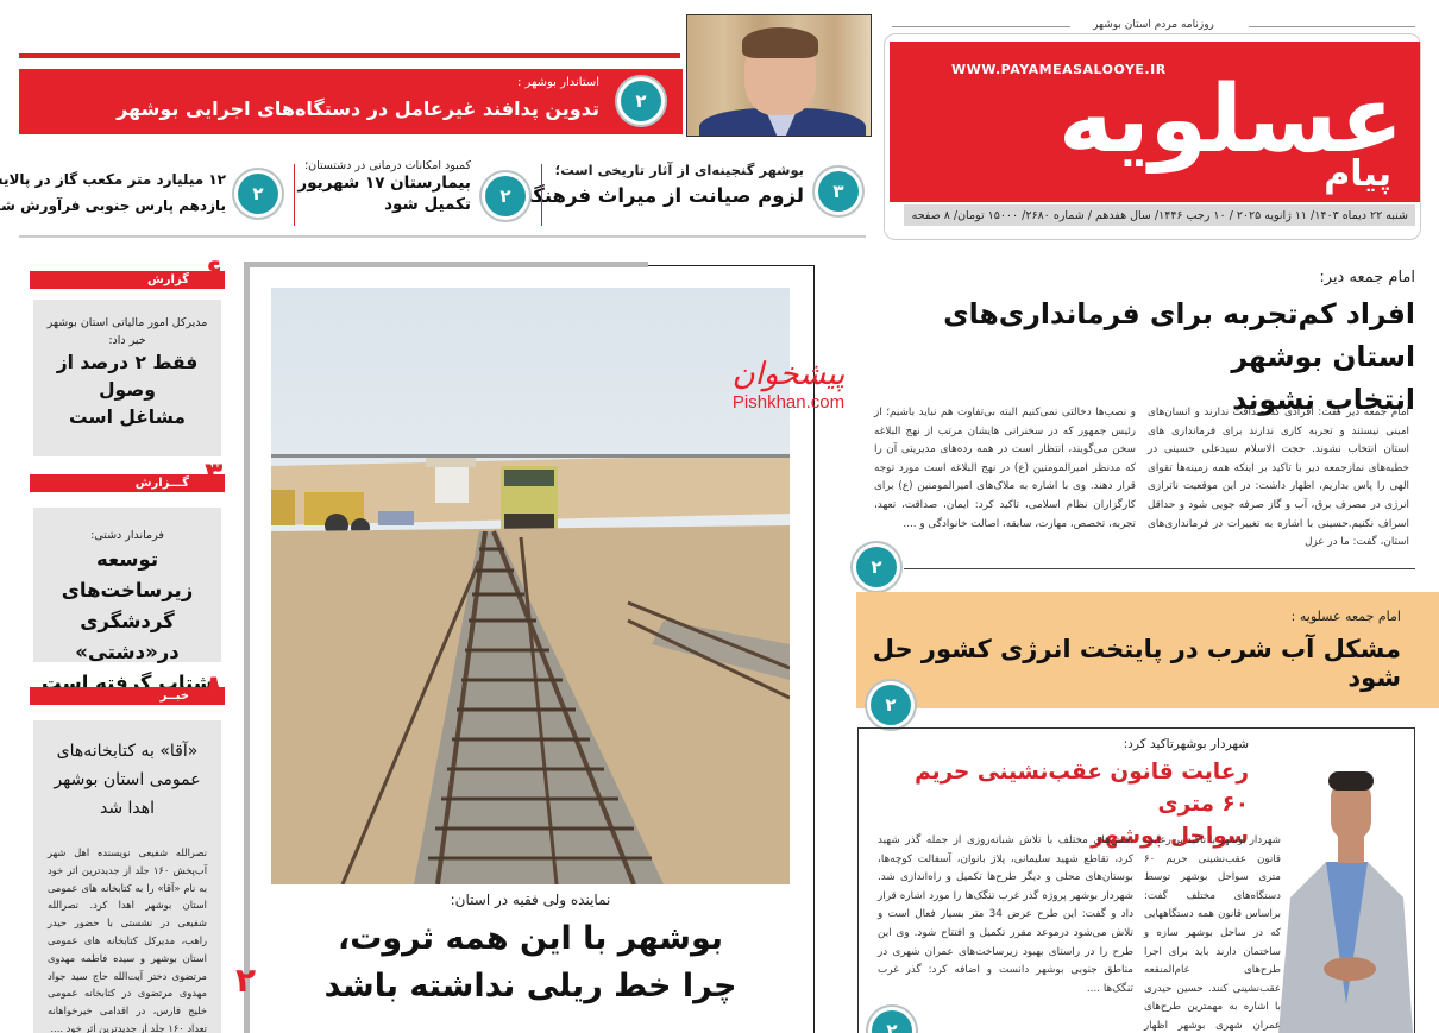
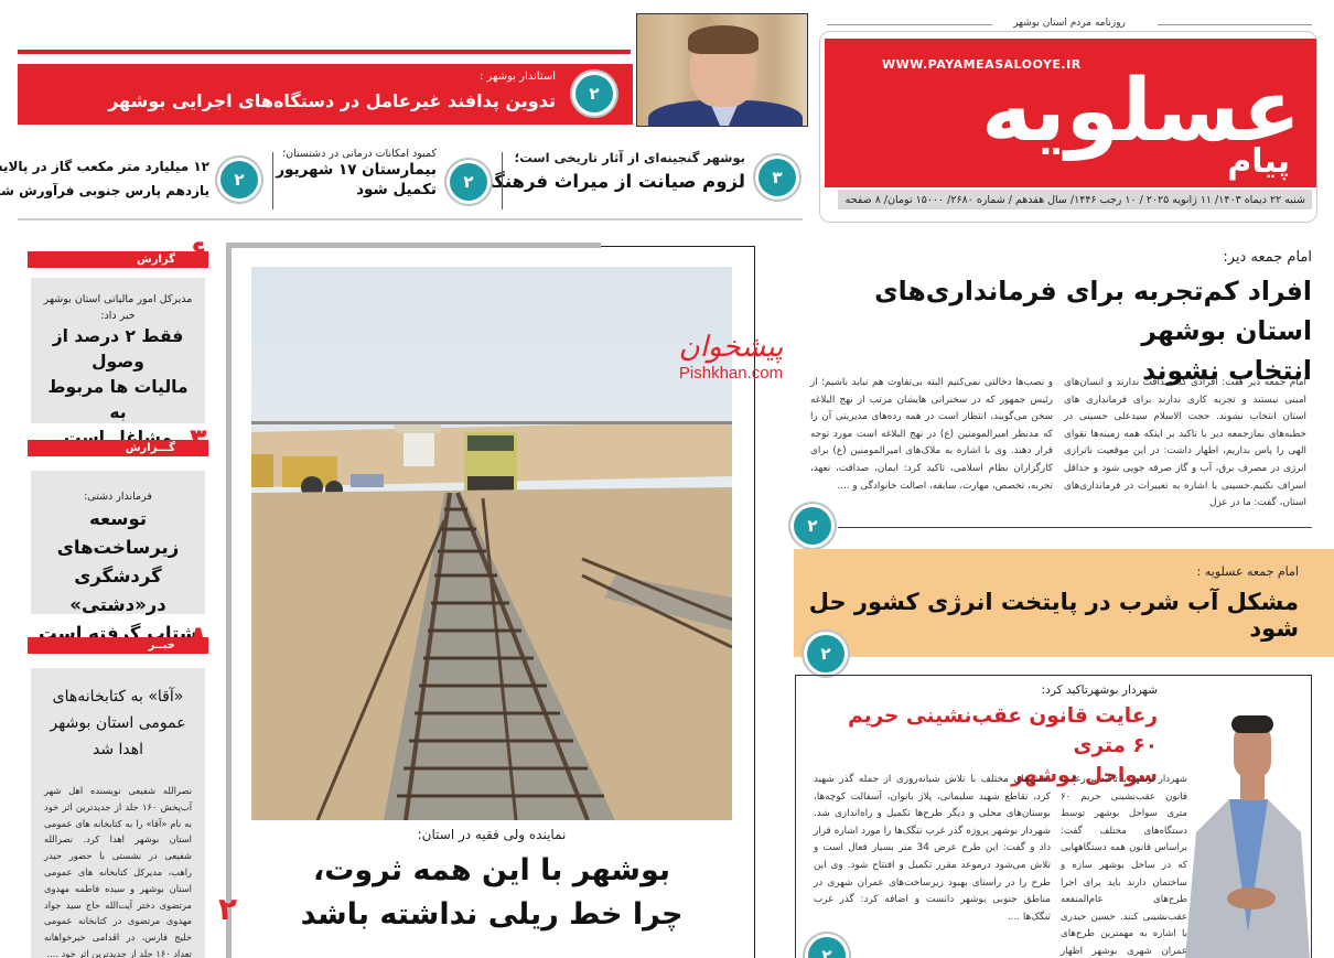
  روزنامه مردم استان بوشهر
  WWW.PAYAMEASALOOYE.IR
  عسلویه
  پیام
  شنبه ۲۲ دیماه ۱۴۰۳/ ۱۱ ژانویه ۲۰۲۵ / ۱۰ رجب ۱۴۴۶/ سال هفدهم / شماره ۲۶۸۰/ ۱۵۰۰۰ تومان/ ۸ صفحه
  ۲
  استاندار بوشهر :
  تدوین پدافند غیرعامل در دستگاههای اجرایی بوشهر
  ۳
  بوشهر گنجینه‌ای از آثار تاریخی است؛
  لزوم صیانت از میراث فرهنگ
  ۲
  کمبود امکانات درمانی در دشتستان؛
  بیمارستان ۱۷ شهریور
  تکمیل شود
  ۲
  ۱۲ میلیارد متر مکعب گاز در پالای
  یازدهم پارس جنوبی فرآورش ش
  ۶
  گزارش
  مدیرکل امور مالیاتی استان بوشهر
  خبر داد:
  فقط ۲ درصد از وصول
+ مالیات ها مربوط به
  مشاغل است
  ۳
  گـــزارش
  فرماندار دشتی:
  توسعه زیرساخت‌های
  گردشگری در«دشتی»
  شتاب گرفته است
  ۸
  خبــر
  «آقا» به کتابخانه‌های
  عمومی استان بوشهر
  اهدا شد
  نصرالله شفیعی نویسنده اهل شهر آب‌پخش ۱۶۰ جلد از جدیدترین اثر خود به نام «آقا» را به کتابخانه های عمومی استان بوشهر اهدا کرد. نصرالله شفیعی در نشستی با حضور حیدر راهب، مدیرکل کتابخانه های عمومی استان بوشهر و سیده فاطمه مهدوی مرتضوی دختر آیت‌الله حاج سید جواد مهدوی مرتضوی در کتابخانه عمومی خلیج فارس، در اقدامی خیرخواهانه تعداد ۱۶۰ جلد از جدیدترین اثر خود ....
  پیشخوان
  Pishkhan.com
  نماینده ولی فقیه در استان:
  بوشهر با این همه ثروت،
  چرا خط ریلی نداشته باشد
  ۲
  امام جمعه دیر:
  افراد کم‌تجربه برای فرمانداری‌های استان بوشهر
  انتخاب نشوند
  امام جمعه دیر گفت: افرادی که صداقت ندارند و انسان‌های امینی نیستند و تجربه کاری ندارند برای فرمانداری های استان انتخاب نشوند. حجت الاسلام سیدعلی حسینی در خطبه‌های نمازجمعه دیر با تاکید بر اینکه همه زمینه‌ها تقوای الهی را پاس بداریم، اظهار داشت: در این موقعیت ناترازی انرژی در مصرف برق، آب و گاز صرفه جویی شود و حداقل اسراف نکنیم.حسینی با اشاره به تغییرات در فرمانداری‌های استان، گفت: ما در عزل
  و نصب‌ها دخالتی نمی‌کنیم البته بی‌تفاوت هم نباید باشیم؛ از رئیس جمهور که در سخنرانی هایشان مرتب از نهج البلاغه سخن می‌گویند، انتظار است در همه رده‌های مدیریتی آن را که مدنظر امیرالمومنین (ع) در نهج البلاغه است مورد توجه قرار دهند. وی با اشاره به ملاک‌های امیرالمومنین (ع) برای کارگزاران نظام اسلامی، تاکید کرد: ایمان، صداقت، تعهد، تجربه، تخصص، مهارت، سابقه، اصالت خانوادگی و ....
  ۲
  امام جمعه عسلویه :
  مشکل آب شرب در پایتخت انرژی کشور حل شود
  ۲
  شهردار بوشهرتاکید کرد:
  رعایت قانون عقب‌نشینی حریم ۶۰ متری
  سواحل بوشهر
  شهردار بوشهر با تاکید بر رعایت قانون عقب‌نشینی حریم ۶۰ متری سواحل بوشهر توسط دستگاه‌های مختلف گفت: براساس قانون همه دستگاههایی که در ساحل بوشهر سازه و ساختمان دارند باید برای اجرا طرح‌های عام‌المنفعه عقب‌نشینی کنند. حسین حیدری با اشاره به مهمترین طرح‌های عمران شهری بوشهر اظهار
  بخش‌های مختلف با تلاش شبانه‌روزی از جمله گذر شهید کرد، تقاطع شهید سلیمانی، پلاژ بانوان، آسفالت کوچه‌ها، بوستان‌های محلی و دیگر طرح‌ها تکمیل و راه‌اندازی شد. شهردار بوشهر پروژه گذر غرب تنگک‌ها را مورد اشاره قرار داد و گفت: این طرح عرض 34 متر بسیار فعال است و تلاش می‌شود درموعد مقرر تکمیل و افتتاح شود. وی این طرح را در راستای بهبود زیرساخت‌های عمران شهری در مناطق جنوبی بوشهر دانست و اضافه کرد: گذر غرب تنگک‌ها ....
  ۲
